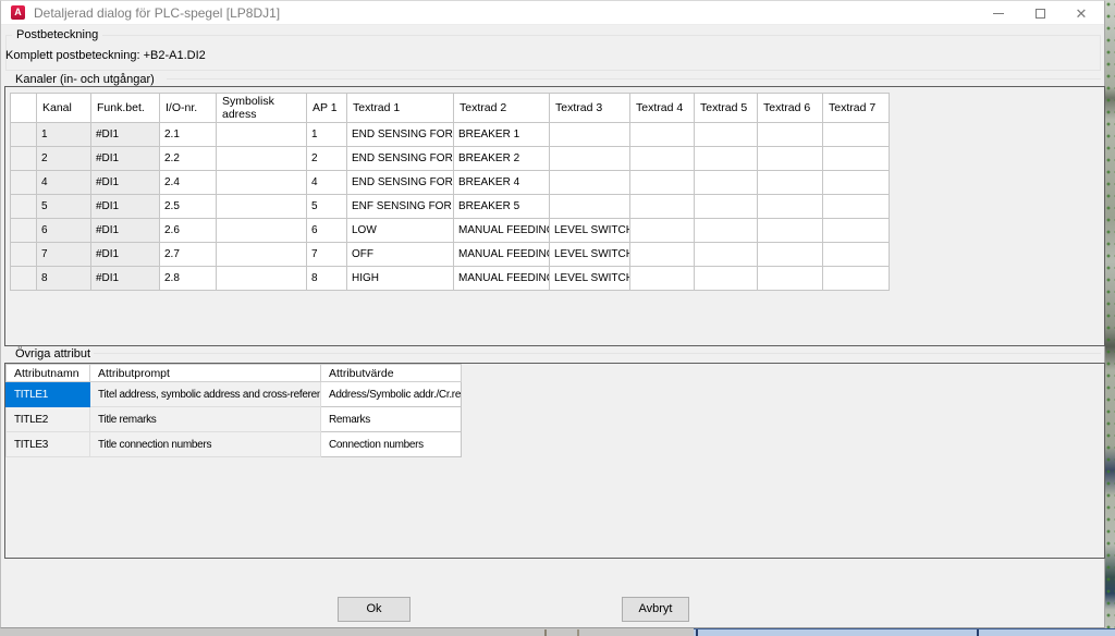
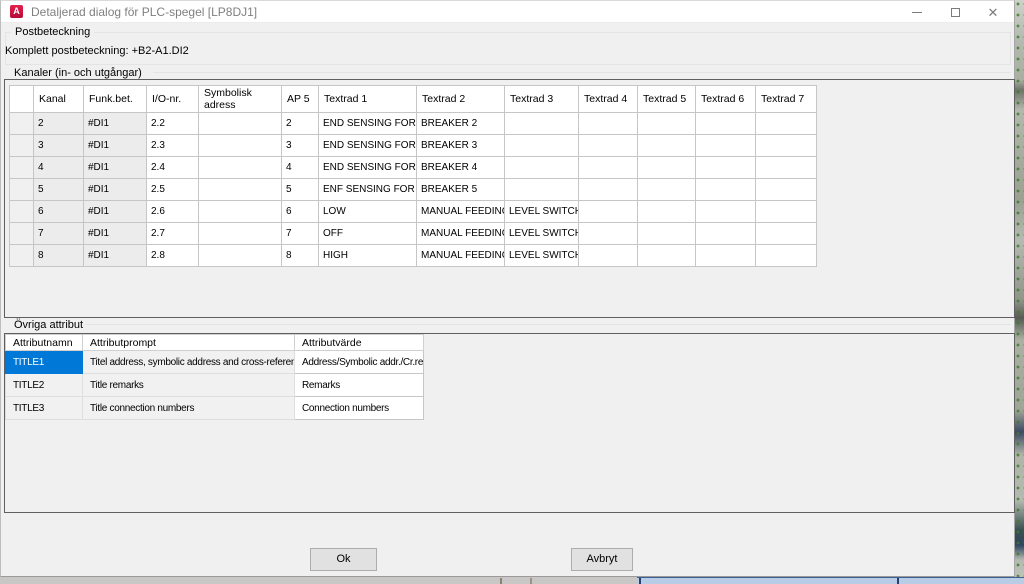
  A
  Detaljerad dialog för PLC-spegel [LP8DJ1]
  ✕
  Postbeteckning
  Komplett postbeteckning: +B2-A1.DI2
  Kanaler (in- och utgångar)
- 	Kanal	Funk.bet.	I/O-nr.	Symbolisk adress	AP 1	Textrad 1	Textrad 2	Textrad 3	Textrad 4	Textrad 5	Textrad 6	Textrad 7
+ 	Kanal	Funk.bet.	I/O-nr.	Symbolisk adress	AP 5	Textrad 1	Textrad 2	Textrad 3	Textrad 4	Textrad 5	Textrad 6	Textrad 7
- 	1	#DI1	2.1		1	END SENSING FOR	BREAKER 1
  	2	#DI1	2.2		2	END SENSING FOR	BREAKER 2
+ 	3	#DI1	2.3		3	END SENSING FOR	BREAKER 3
  	4	#DI1	2.4		4	END SENSING FOR	BREAKER 4
  	5	#DI1	2.5		5	ENF SENSING FOR	BREAKER 5
  	6	#DI1	2.6		6	LOW	MANUAL FEEDIN	LEVEL SWITC
  	7	#DI1	2.7		7	OFF	MANUAL FEEDIN	LEVEL SWITC
  	8	#DI1	2.8		8	HIGH	MANUAL FEEDIN	LEVEL SWITC
  Övriga attribut
  Attributnamn	Attributprompt	Attributvärde
  TITLE1	Titel address, symbolic address and cross-referen	Address/Symbolic addr./Cr.re
  TITLE2	Title remarks	Remarks
  TITLE3	Title connection numbers	Connection numbers
  Ok
  Avbryt
